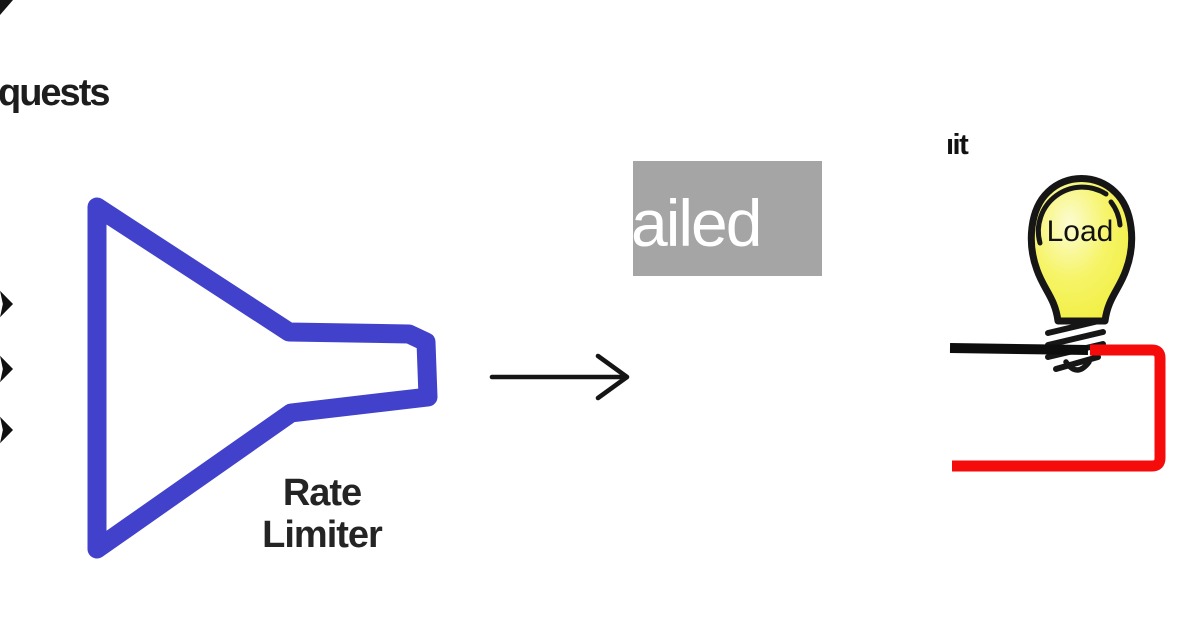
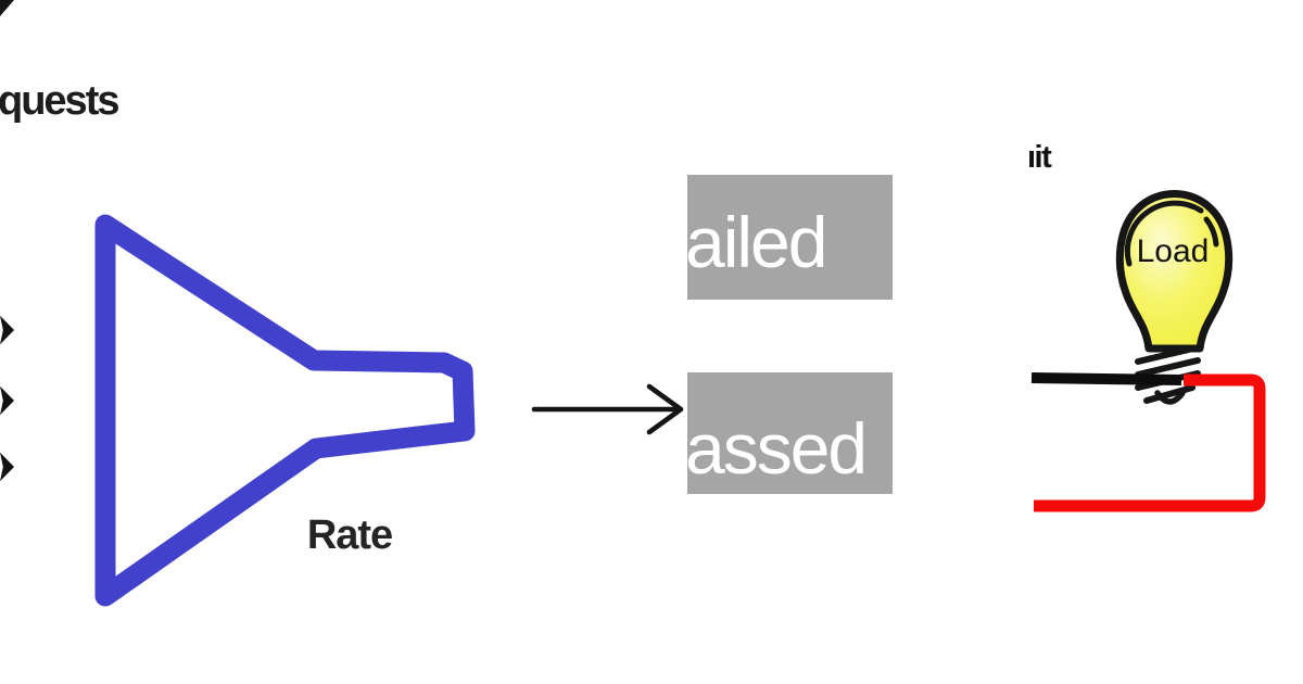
  quests
  Rate
- Limiter
  ailed
+ assed
  ıit
  Load
